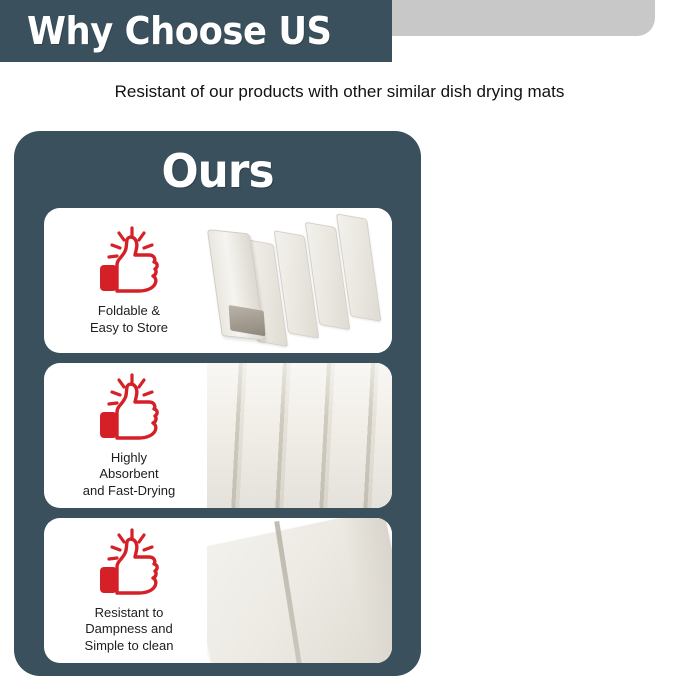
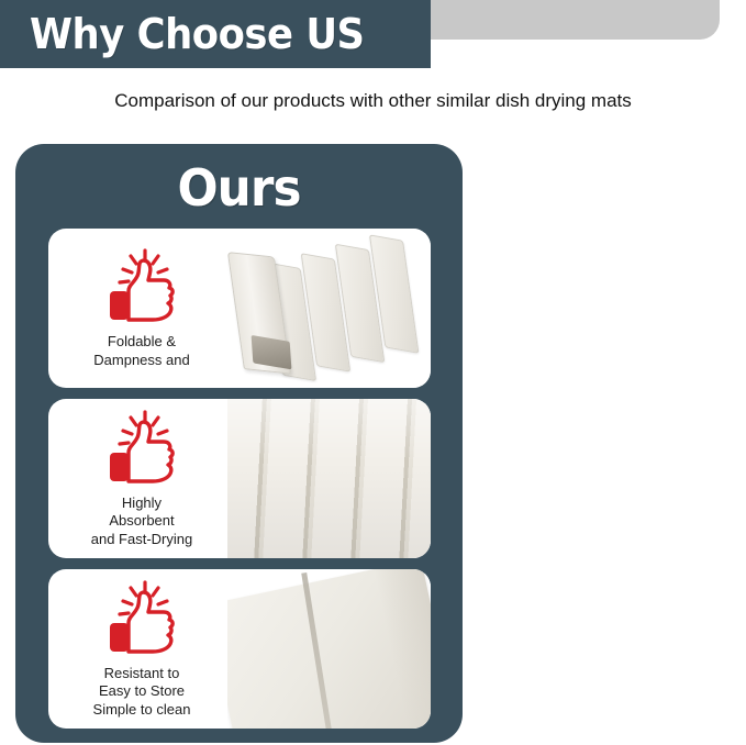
  Why Choose US
- Resistant of our products with other similar dish drying mats
+ Comparison of our products with other similar dish drying mats
  Ours
  Foldable &
- Easy to Store
+ Dampness and
  Highly
  Absorbent
  and Fast-Drying
  Resistant to
- Dampness and
+ Easy to Store
  Simple to clean
